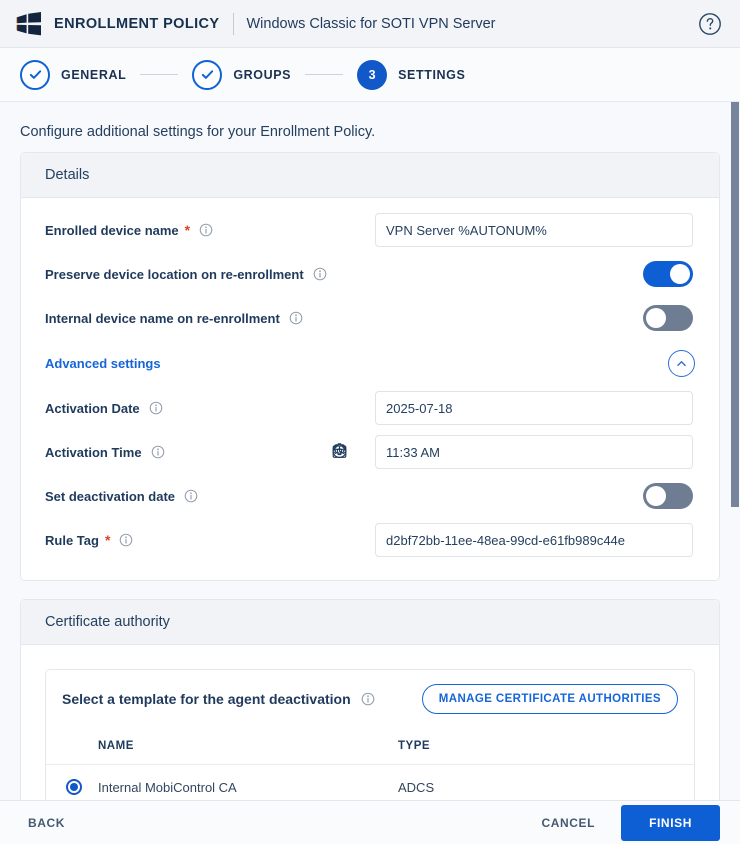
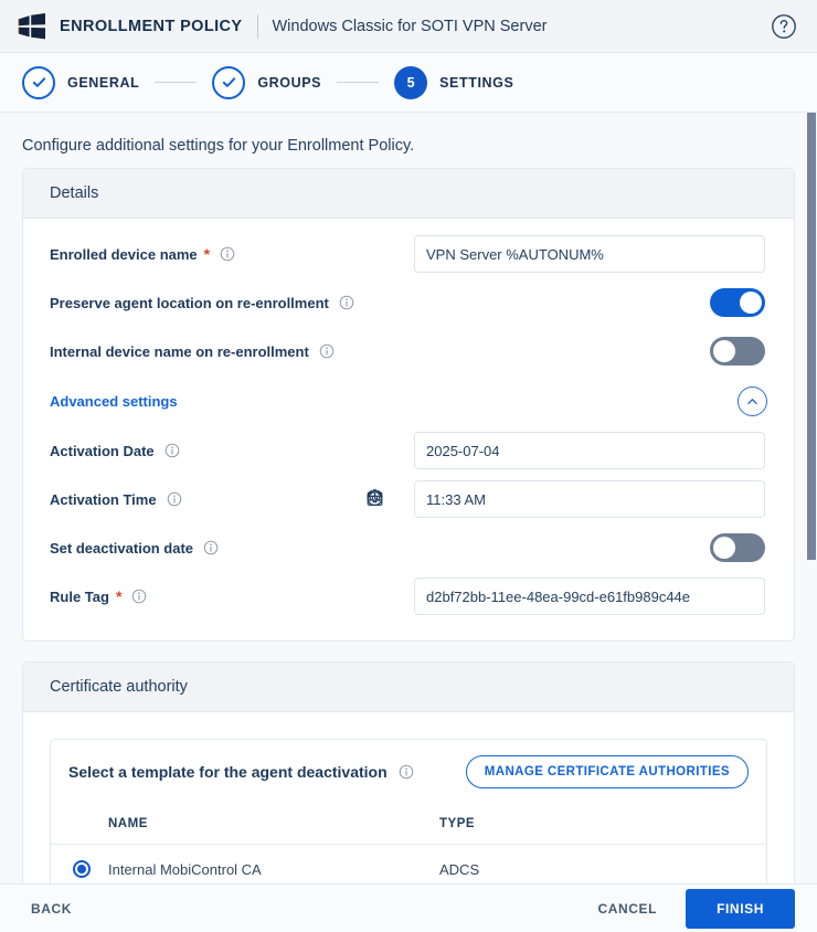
  ENROLLMENT POLICY
  Windows Classic for SOTI VPN Server
  GENERAL
  GROUPS
- 3
+ 5
  SETTINGS
  Configure additional settings for your Enrollment Policy.
  Details
  Enrolled device name
  *
  VPN Server %AUTONUM%
- Preserve device location on re-enrollment
+ Preserve agent location on re-enrollment
  Internal device name on re-enrollment
  Advanced settings
  Activation Date
- 2025-07-18
+ 2025-07-04
  Activation Time
  11:33 AM
  Set deactivation date
  Rule Tag
  *
  d2bf72bb-11ee-48ea-99cd-e61fb989c44e
  Certificate authority
  Select a template for the agent deactivation
  MANAGE CERTIFICATE AUTHORITIES
  	NAME	TYPE
  	Internal MobiControl CA	ADCS
  BACK
  CANCEL
  FINISH
